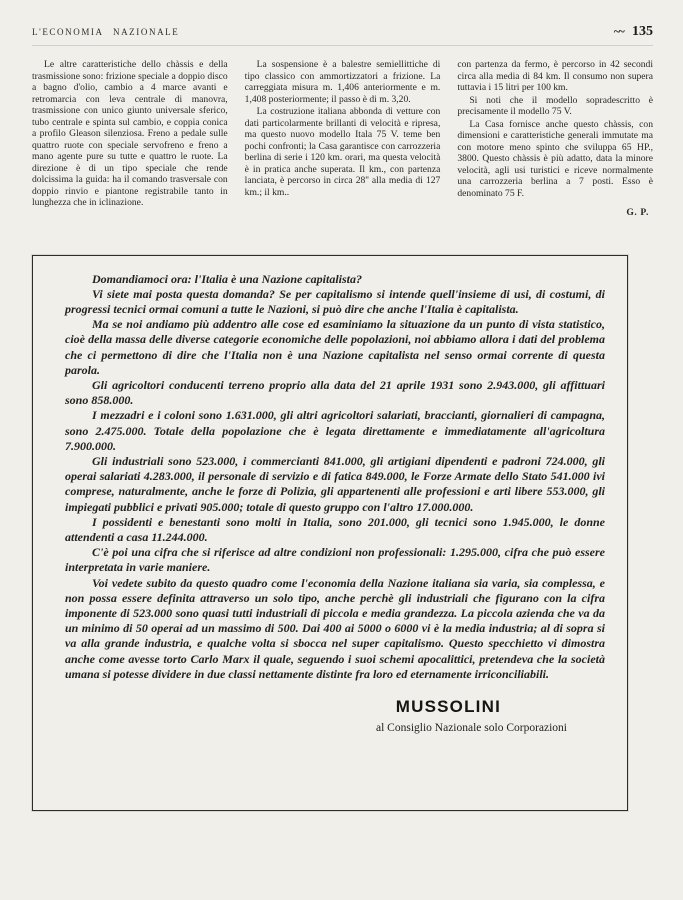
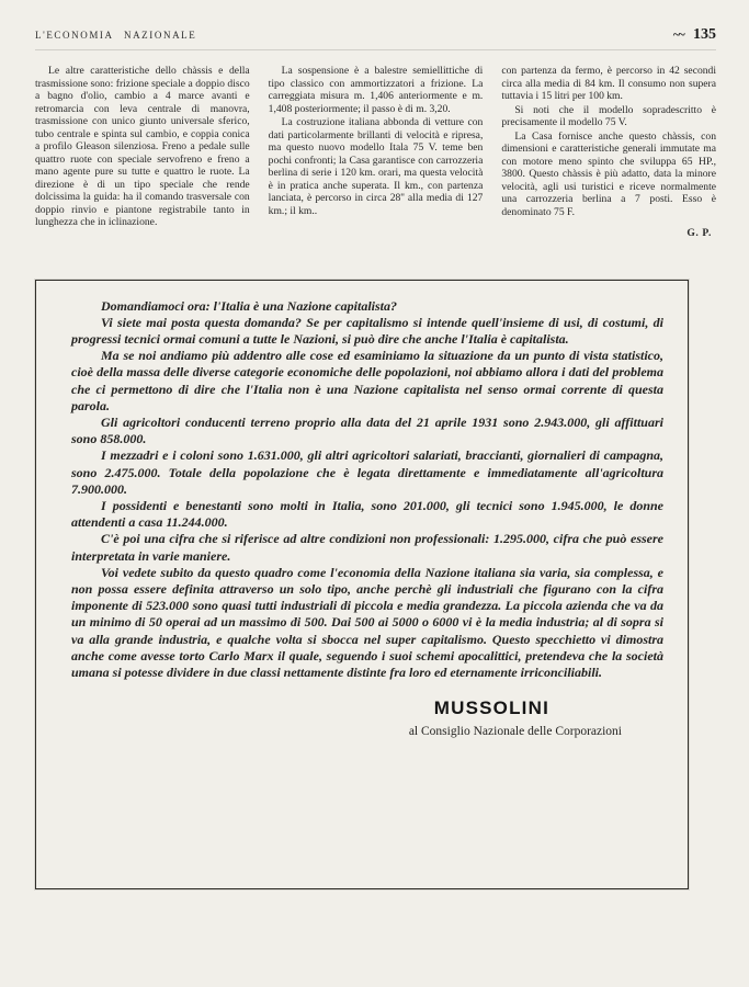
  L'ECONOMIA NAZIONALE
  ~~
  135
  Le altre caratteristiche dello chàssis e della trasmissione sono: frizione speciale a doppio disco a bagno d'olio, cambio a 4 marce avanti e retromarcia con leva centrale di manovra, trasmissione con unico giunto universale sferico, tubo centrale e spinta sul cambio, e coppia conica a profilo Gleason silenziosa. Freno a pedale sulle quattro ruote con speciale servofreno e freno a mano agente pure su tutte e quattro le ruote. La direzione è di un tipo speciale che rende dolcissima la guida: ha il comando trasversale con doppio rinvio e piantone registrabile tanto in lunghezza che in iclinazione.
  La sospensione è a balestre semiellittiche di tipo classico con ammortizzatori a frizione. La carreggiata misura m. 1,406 anteriormente e m. 1,408 posteriormente; il passo è di m. 3,20.
  La costruzione italiana abbonda di vetture con dati particolarmente brillanti di velocità e ripresa, ma questo nuovo modello Itala 75 V. teme ben pochi confronti; la Casa garantisce con carrozzeria berlina di serie i 120 km. orari, ma questa velocità è in pratica anche superata. Il km., con partenza lanciata, è percorso in circa 28'' alla media di 127 km.; il km..
  con partenza da fermo, è percorso in 42 secondi circa alla media di 84 km. Il consumo non supera tuttavia i 15 litri per 100 km.
  Si noti che il modello sopradescritto è precisamente il modello 75 V.
  La Casa fornisce anche questo chàssis, con dimensioni e caratteristiche generali immutate ma con motore meno spinto che sviluppa 65 HP., 3800. Questo chàssis è più adatto, data la minore velocità, agli usi turistici e riceve normalmente una carrozzeria berlina a 7 posti. Esso è denominato 75 F.
  G. P.
  Domandiamoci ora: l'Italia è una Nazione capitalista?
  Vi siete mai posta questa domanda? Se per capitalismo si intende quell'insieme di usi, di costumi, di progressi tecnici ormai comuni a tutte le Nazioni, si può dire che anche l'Italia è capitalista.
  Ma se noi andiamo più addentro alle cose ed esaminiamo la situazione da un punto di vista statistico, cioè della massa delle diverse categorie economiche delle popolazioni, noi abbiamo allora i dati del problema che ci permettono di dire che l'Italia non è una Nazione capitalista nel senso ormai corrente di questa parola.
  Gli agricoltori conducenti terreno proprio alla data del 21 aprile 1931 sono 2.943.000, gli affittuari sono 858.000.
  I mezzadri e i coloni sono 1.631.000, gli altri agricoltori salariati, braccianti, giornalieri di campagna, sono 2.475.000. Totale della popolazione che è legata direttamente e immediatamente all'agricoltura 7.900.000.
- Gli industriali sono 523.000, i commercianti 841.000, gli artigiani dipendenti e padroni 724.000, gli operai salariati 4.283.000, il personale di servizio e di fatica 849.000, le Forze Armate dello Stato 541.000 ivi comprese, naturalmente, anche le forze di Polizia, gli appartenenti alle professioni e arti libere 553.000, gli impiegati pubblici e privati 905.000; totale di questo gruppo con l'altro 17.000.000.
  I possidenti e benestanti sono molti in Italia, sono 201.000, gli tecnici sono 1.945.000, le donne attendenti a casa 11.244.000.
  C'è poi una cifra che si riferisce ad altre condizioni non professionali: 1.295.000, cifra che può essere interpretata in varie maniere.
- Voi vedete subito da questo quadro come l'economia della Nazione italiana sia varia, sia complessa, e non possa essere definita attraverso un solo tipo, anche perchè gli industriali che figurano con la cifra imponente di 523.000 sono quasi tutti industriali di piccola e media grandezza. La piccola azienda che va da un minimo di 50 operai ad un massimo di 500. Dai 400 ai 5000 o 6000 vi è la media industria; al di sopra si va alla grande industria, e qualche volta si sbocca nel super capitalismo. Questo specchietto vi dimostra anche come avesse torto Carlo Marx il quale, seguendo i suoi schemi apocalittici, pretendeva che la società umana si potesse dividere in due classi nettamente distinte fra loro ed eternamente irriconciliabili.
+ Voi vedete subito da questo quadro come l'economia della Nazione italiana sia varia, sia complessa, e non possa essere definita attraverso un solo tipo, anche perchè gli industriali che figurano con la cifra imponente di 523.000 sono quasi tutti industriali di piccola e media grandezza. La piccola azienda che va da un minimo di 50 operai ad un massimo di 500. Dai 500 ai 5000 o 6000 vi è la media industria; al di sopra si va alla grande industria, e qualche volta si sbocca nel super capitalismo. Questo specchietto vi dimostra anche come avesse torto Carlo Marx il quale, seguendo i suoi schemi apocalittici, pretendeva che la società umana si potesse dividere in due classi nettamente distinte fra loro ed eternamente irriconciliabili.
  MUSSOLINI
- al Consiglio Nazionale solo Corporazioni
+ al Consiglio Nazionale delle Corporazioni
